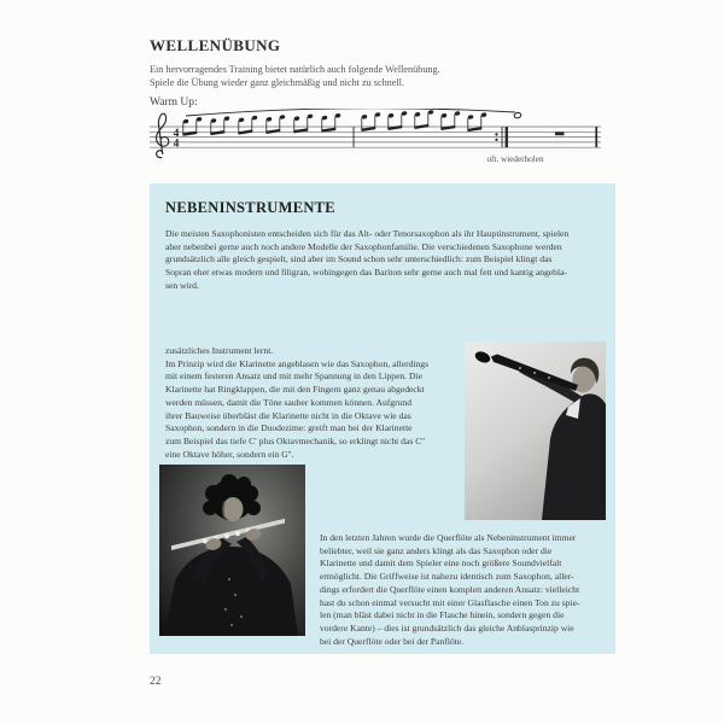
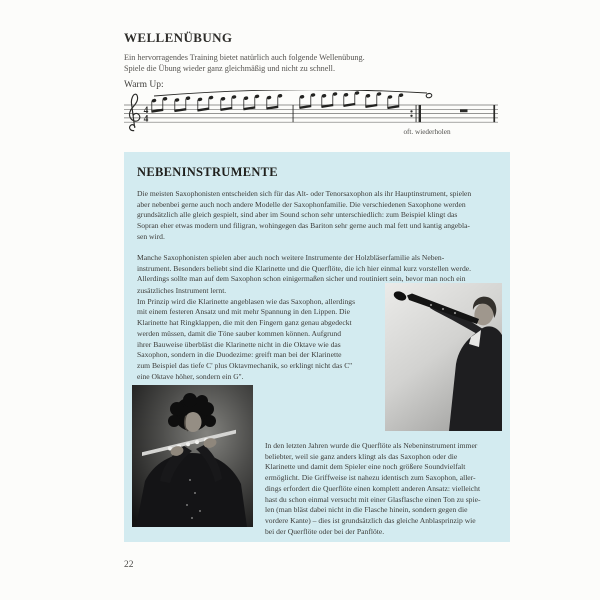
  WELLENÜBUNG
  Ein hervorragendes Training bietet natürlich auch folgende Wellenübung.
  Spiele die Übung wieder ganz gleichmäßig und nicht zu schnell.
  Warm Up:
  4
  4
  oft. wiederholen
  NEBENINSTRUMENTE
  Die meisten Saxophonisten entscheiden sich für das Alt- oder Tenorsaxophon als ihr Hauptinstrument, spielen
  aber nebenbei gerne auch noch andere Modelle der Saxophonfamilie. Die verschiedenen Saxophone werden
  grundsätzlich alle gleich gespielt, sind aber im Sound schon sehr unterschiedlich: zum Beispiel klingt das
  Sopran eher etwas modern und filigran, wohingegen das Bariton sehr gerne auch mal fett und kantig angebla-
  sen wird.
+ Manche Saxophonisten spielen aber auch noch weitere Instrumente der Holzbläserfamilie als Neben-
+ instrument. Besonders beliebt sind die Klarinette und die Querflöte, die ich hier einmal kurz vorstellen werde.
+ Allerdings sollte man auf dem Saxophon schon einigermaßen sicher und routiniert sein, bevor man noch ein
  zusätzliches Instrument lernt.
  Im Prinzip wird die Klarinette angeblasen wie das Saxophon, allerdings
  mit einem festeren Ansatz und mit mehr Spannung in den Lippen. Die
  Klarinette hat Ringklappen, die mit den Fingern ganz genau abgedeckt
  werden müssen, damit die Töne sauber kommen können. Aufgrund
  ihrer Bauweise überbläst die Klarinette nicht in die Oktave wie das
  Saxophon, sondern in die Duodezime: greift man bei der Klarinette
  zum Beispiel das tiefe C' plus Oktavmechanik, so erklingt nicht das C''
  eine Oktave höher, sondern ein G''.
  In den letzten Jahren wurde die Querflöte als Nebeninstrument immer
  beliebter, weil sie ganz anders klingt als das Saxophon oder die
  Klarinette und damit dem Spieler eine noch größere Soundvielfalt
  ermöglicht. Die Griffweise ist nahezu identisch zum Saxophon, aller-
  dings erfordert die Querflöte einen komplett anderen Ansatz: vielleicht
  hast du schon einmal versucht mit einer Glasflasche einen Ton zu spie-
  len (man bläst dabei nicht in die Flasche hinein, sondern gegen die
  vordere Kante) – dies ist grundsätzlich das gleiche Anblasprinzip wie
  bei der Querflöte oder bei der Panflöte.
  22
